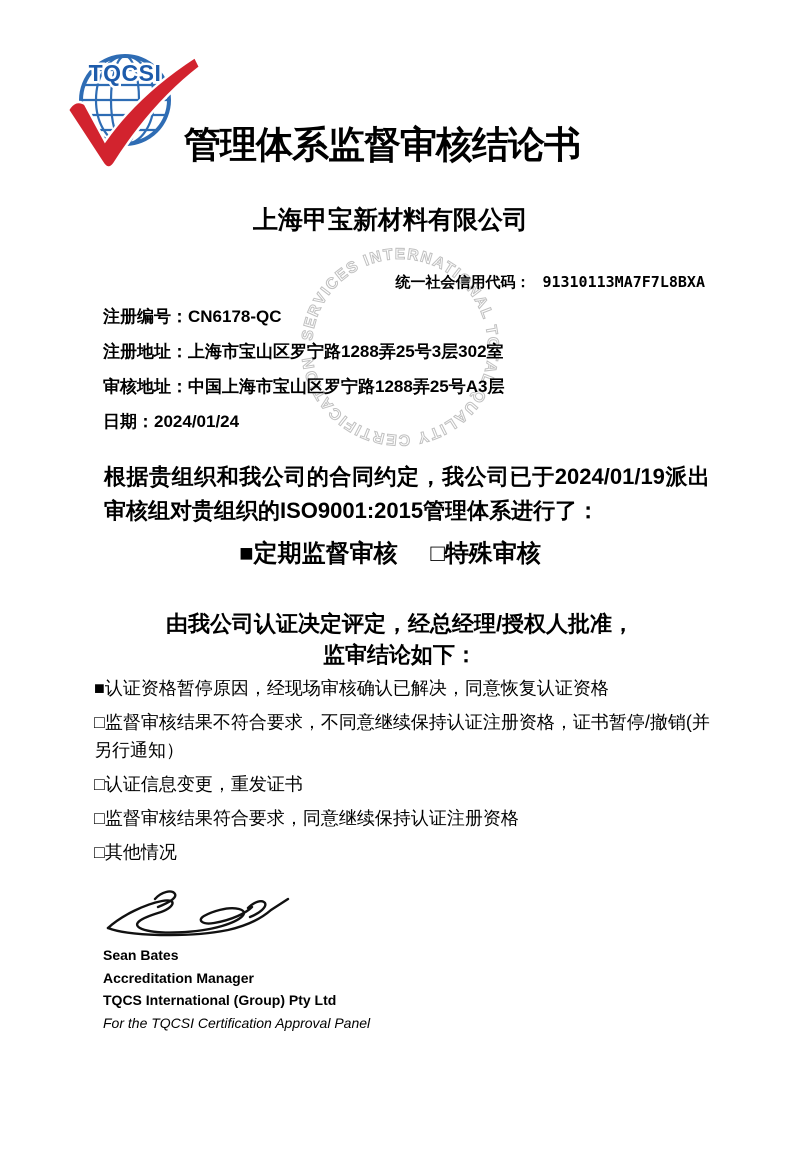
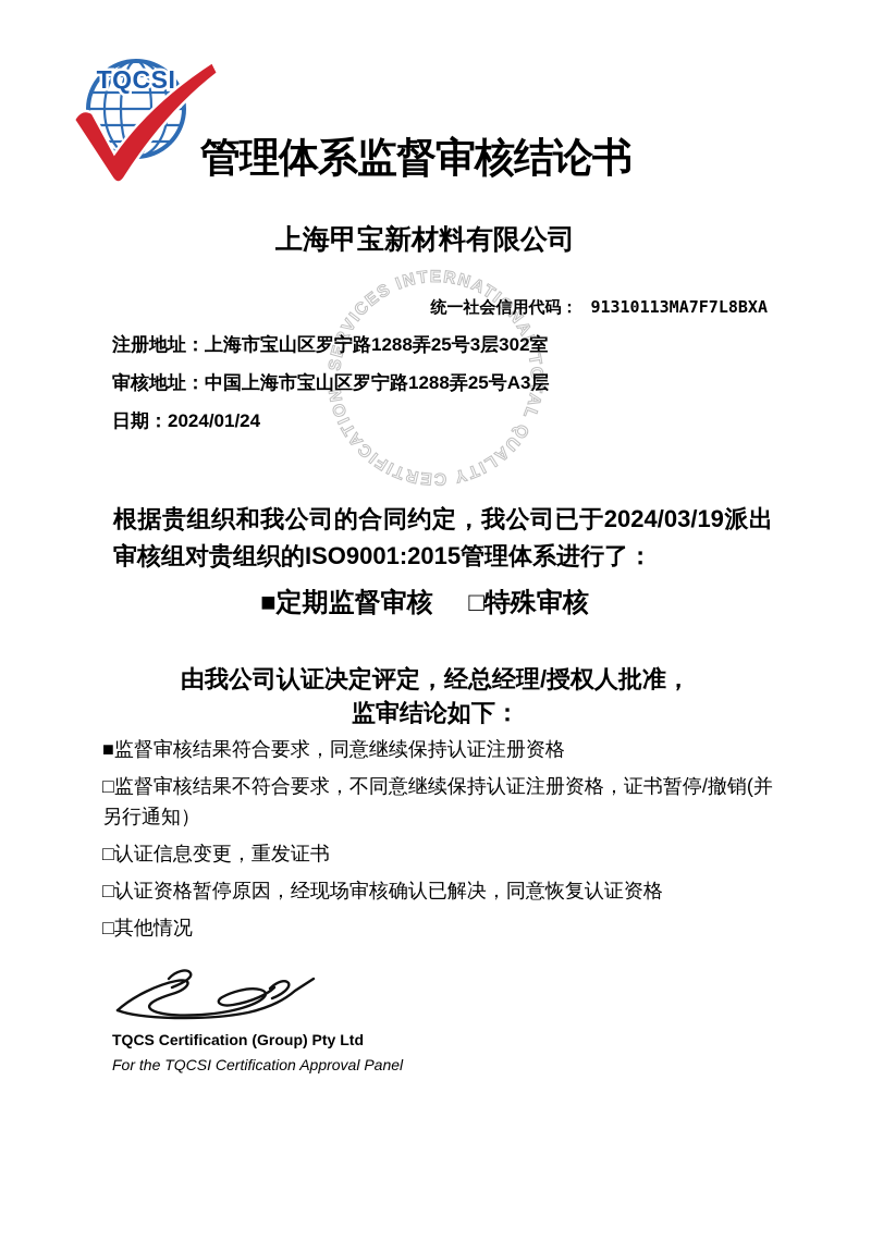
  TQCSI
  管理体系监督审核结论书
  上海甲宝新材料有限公司
  统一社会信用代码： 91310113MA7F7L8BXA
- 注册编号：CN6178-QC
  注册地址：上海市宝山区罗宁路1288弄25号3层302室
  审核地址：中国上海市宝山区罗宁路1288弄25号A3层
  日期：2024/01/24
- 根据贵组织和我公司的合同约定，我公司已于2024/01/19派出审核组对贵组织的ISO9001:2015管理体系进行了：
+ 根据贵组织和我公司的合同约定，我公司已于2024/03/19派出审核组对贵组织的ISO9001:2015管理体系进行了：
  ■定期监督审核 □特殊审核
  由我公司认证决定评定，经总经理/授权人批准，
  监审结论如下：
- ■认证资格暂停原因，经现场审核确认已解决，同意恢复认证资格
+ ■监督审核结果符合要求，同意继续保持认证注册资格
  □监督审核结果不符合要求，不同意继续保持认证注册资格，证书暂停/撤销(并另行通知）
  □认证信息变更，重发证书
- □监督审核结果符合要求，同意继续保持认证注册资格
+ □认证资格暂停原因，经现场审核确认已解决，同意恢复认证资格
  □其他情况
- Sean Bates
- Accreditation Manager
- TQCS International (Group) Pty Ltd
+ TQCS Certification (Group) Pty Ltd
  For the TQCSI Certification Approval Panel
